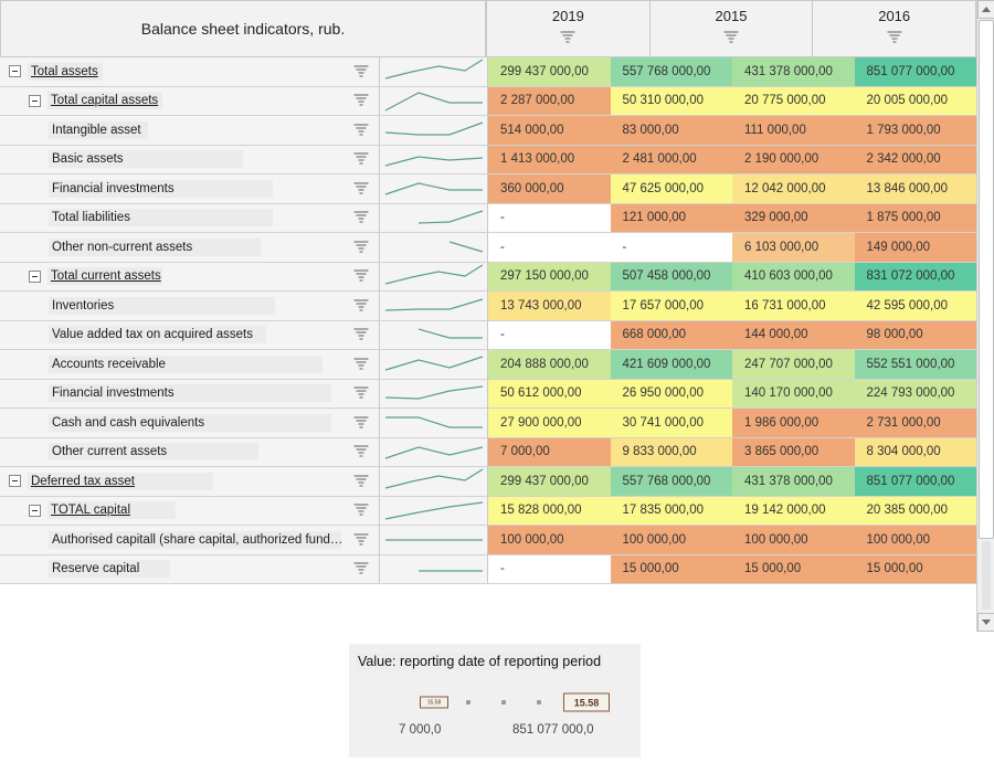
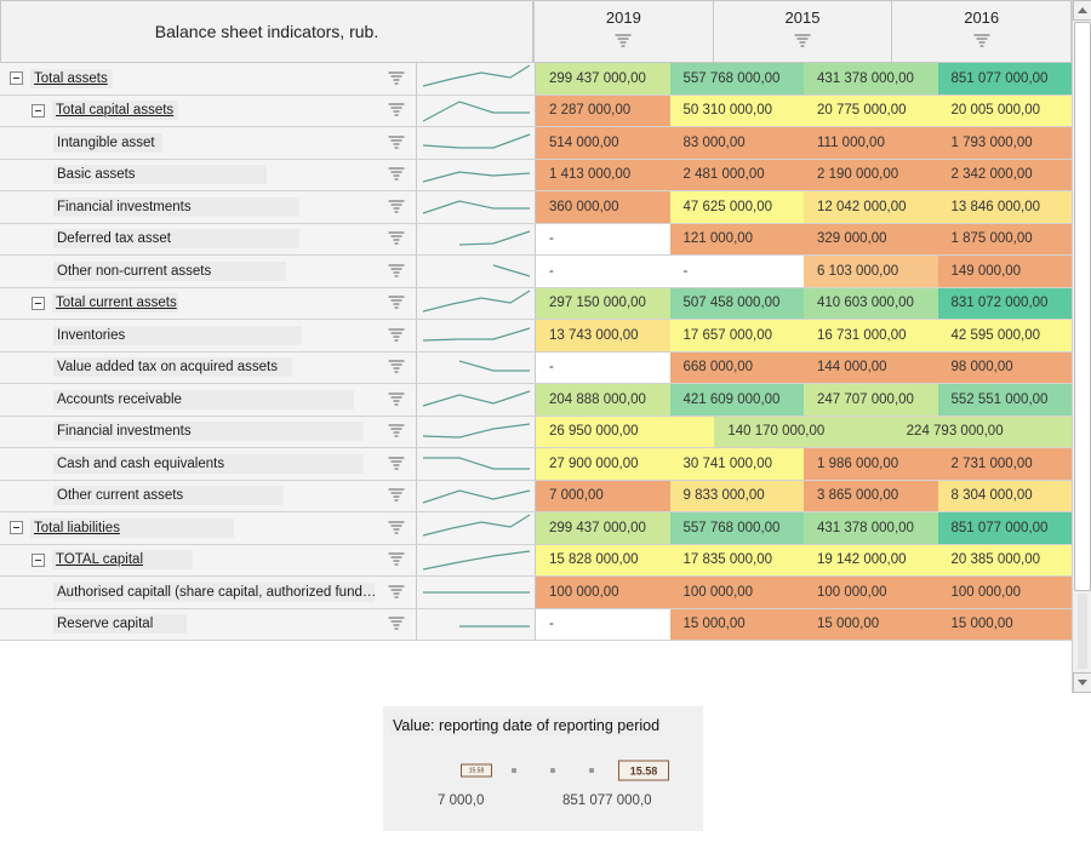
  Balance sheet indicators, rub.
  2019
  2015
  2016
  Total assets
  299 437 000,00
  557 768 000,00
  431 378 000,00
  851 077 000,00
  Total capital assets
  2 287 000,00
  50 310 000,00
  20 775 000,00
  20 005 000,00
  Intangible asset
  514 000,00
  83 000,00
  111 000,00
  1 793 000,00
  Basic assets
  1 413 000,00
  2 481 000,00
  2 190 000,00
  2 342 000,00
  Financial investments
  360 000,00
  47 625 000,00
  12 042 000,00
  13 846 000,00
- Total liabilities
+ Deferred tax asset
  -
  121 000,00
  329 000,00
  1 875 000,00
  Other non-current assets
  -
  -
  6 103 000,00
  149 000,00
  Total current assets
  297 150 000,00
  507 458 000,00
  410 603 000,00
  831 072 000,00
  Inventories
  13 743 000,00
  17 657 000,00
  16 731 000,00
  42 595 000,00
  Value added tax on acquired assets
  -
  668 000,00
  144 000,00
  98 000,00
  Accounts receivable
  204 888 000,00
  421 609 000,00
  247 707 000,00
  552 551 000,00
  Financial investments
- 50 612 000,00
  26 950 000,00
  140 170 000,00
  224 793 000,00
  Cash and cash equivalents
  27 900 000,00
  30 741 000,00
  1 986 000,00
  2 731 000,00
  Other current assets
  7 000,00
  9 833 000,00
  3 865 000,00
  8 304 000,00
- Deferred tax asset
+ Total liabilities
  299 437 000,00
  557 768 000,00
  431 378 000,00
  851 077 000,00
  TOTAL capital
  15 828 000,00
  17 835 000,00
  19 142 000,00
  20 385 000,00
  Authorised capitall (share capital, authorized fund…
  100 000,00
  100 000,00
  100 000,00
  100 000,00
  Reserve capital
  -
  15 000,00
  15 000,00
  15 000,00
  Value: reporting date of reporting period
  15.58
  7 000,0
  851 077 000,0
